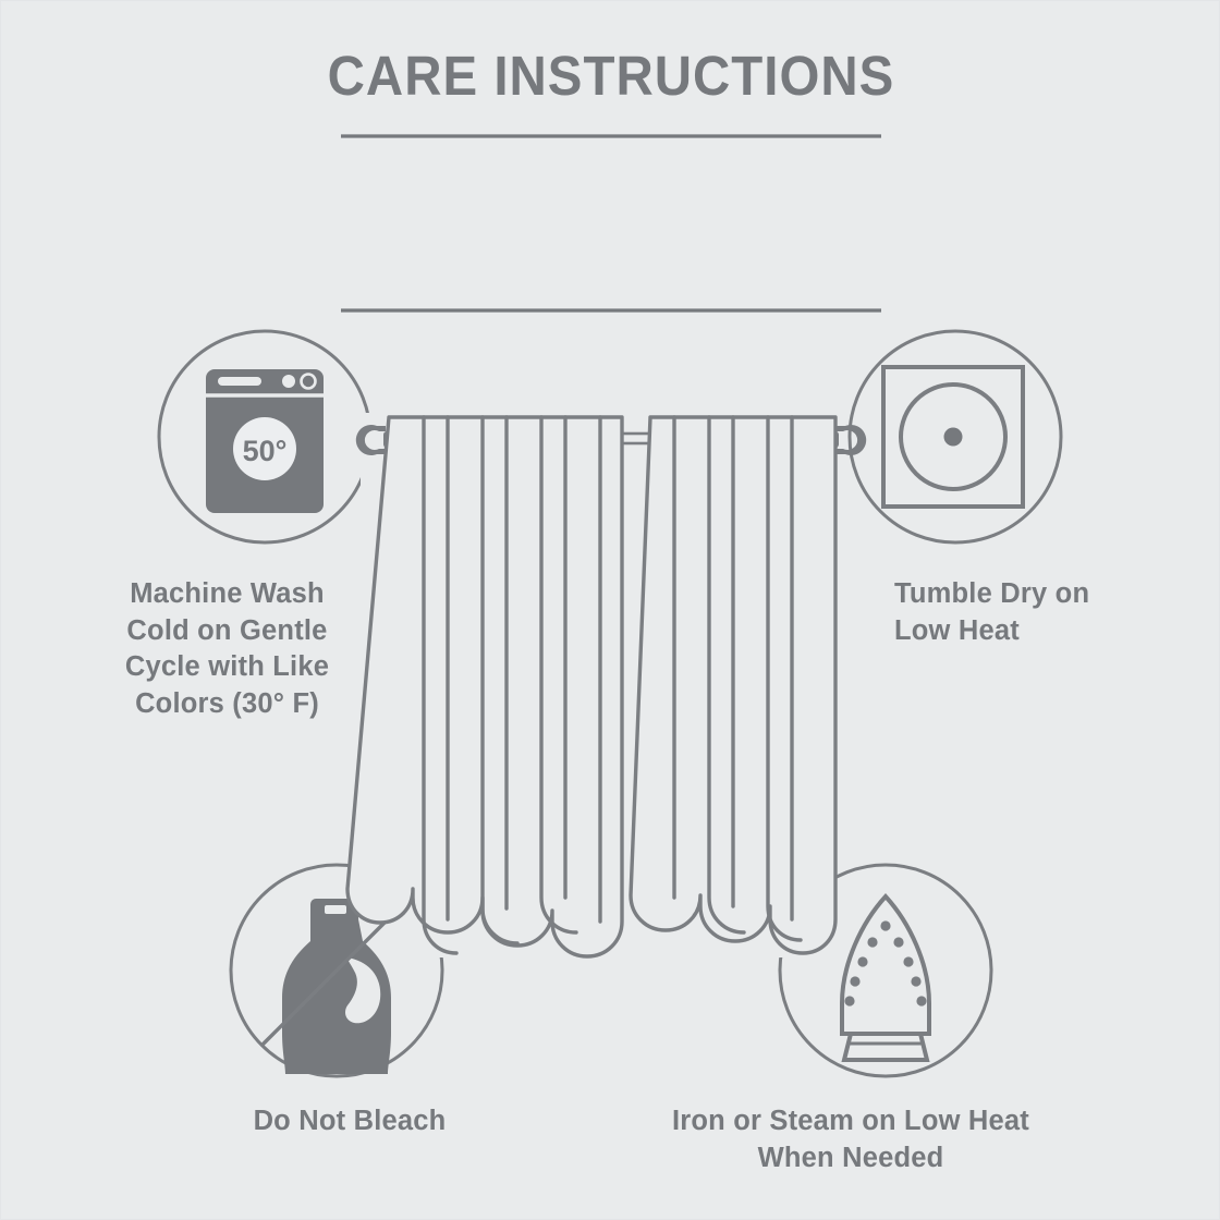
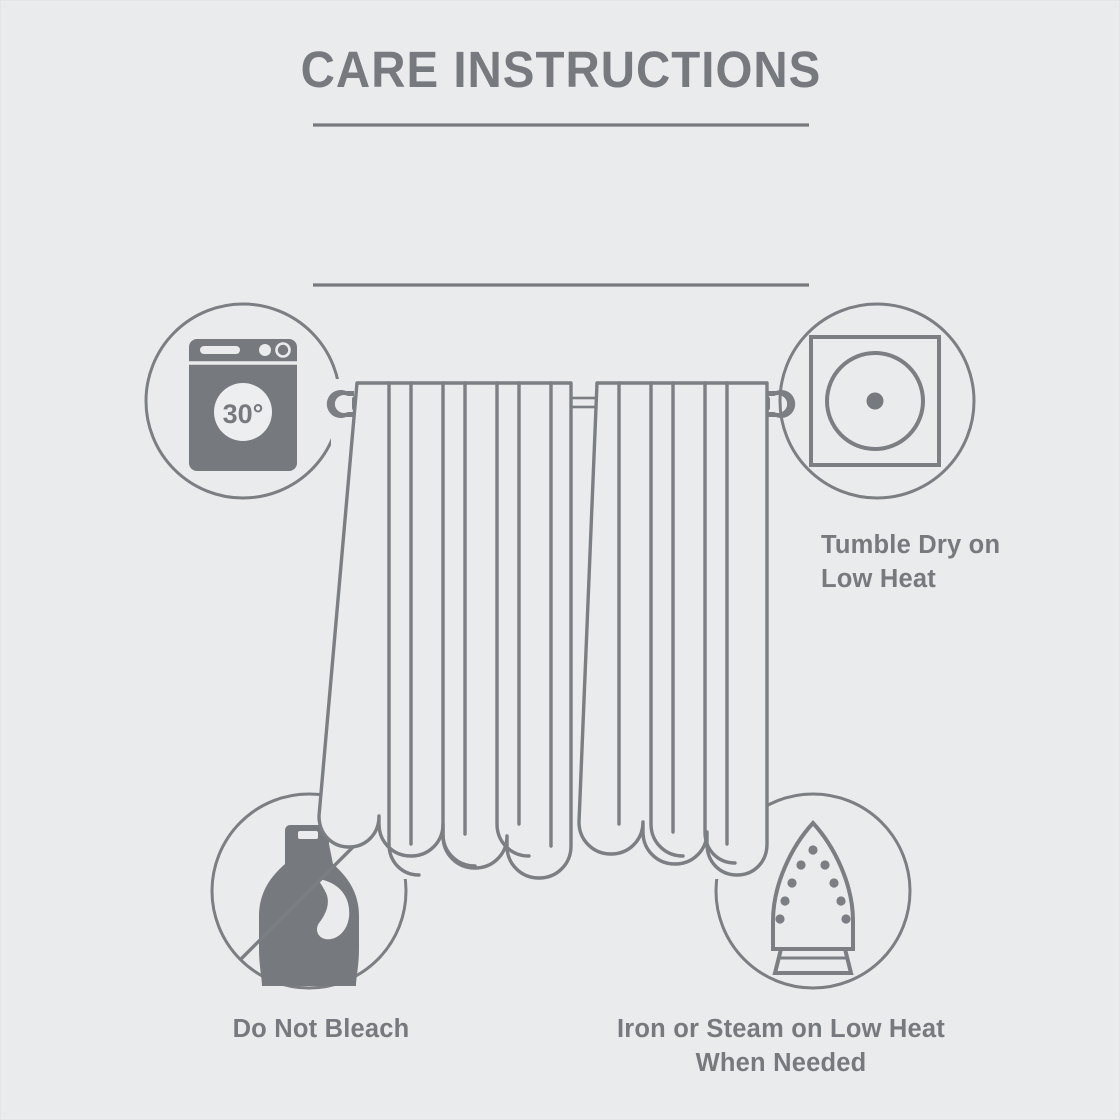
  CARE INSTRUCTIONS
- Machine Wash
- Cold on Gentle
- Cycle with Like
- Colors (30° F)
  Tumble Dry on
  Low Heat
  Do Not Bleach
  Iron or Steam on Low Heat
  When Needed
- 50°
+ 30°
